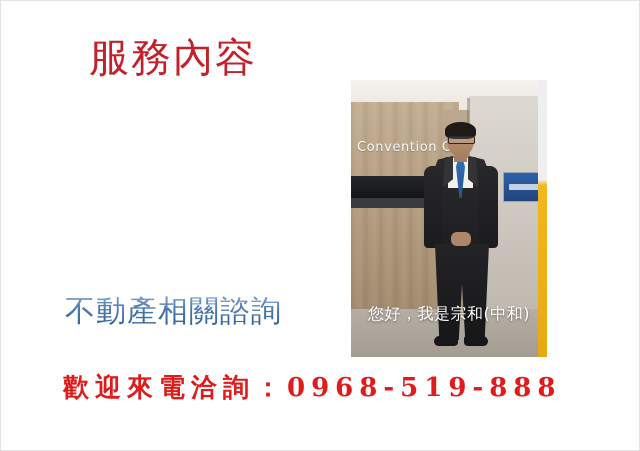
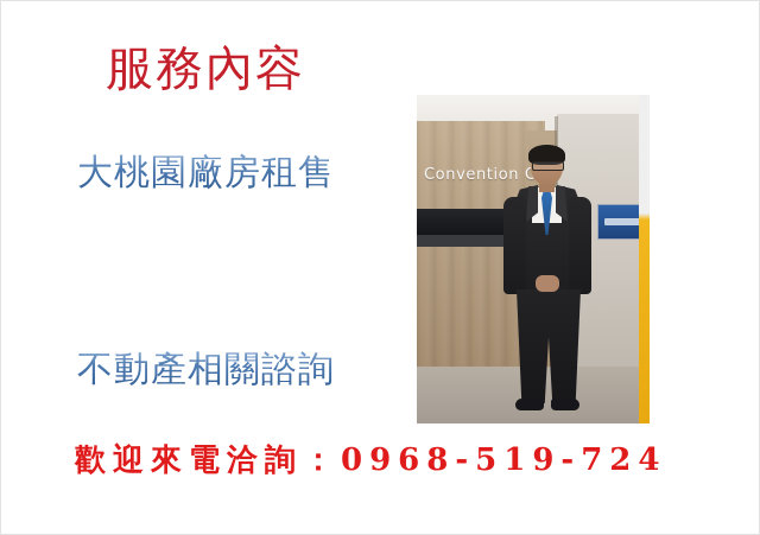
  服務內容
+ 大桃園廠房租售
  不動產相關諮詢
- 歡迎來電洽詢：0968-519-888
+ 歡迎來電洽詢：0968-519-724
  Convention C
- 您好，我是宗和(中和)
